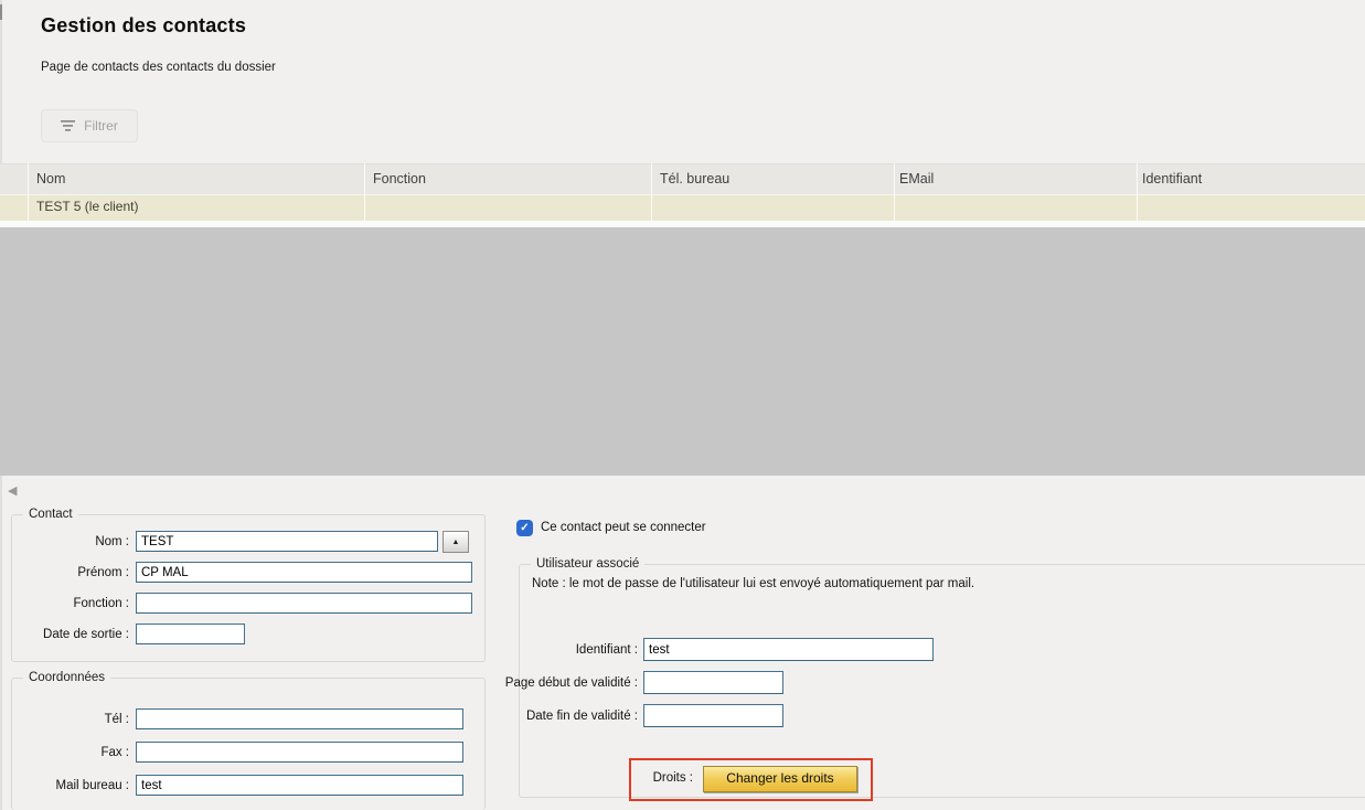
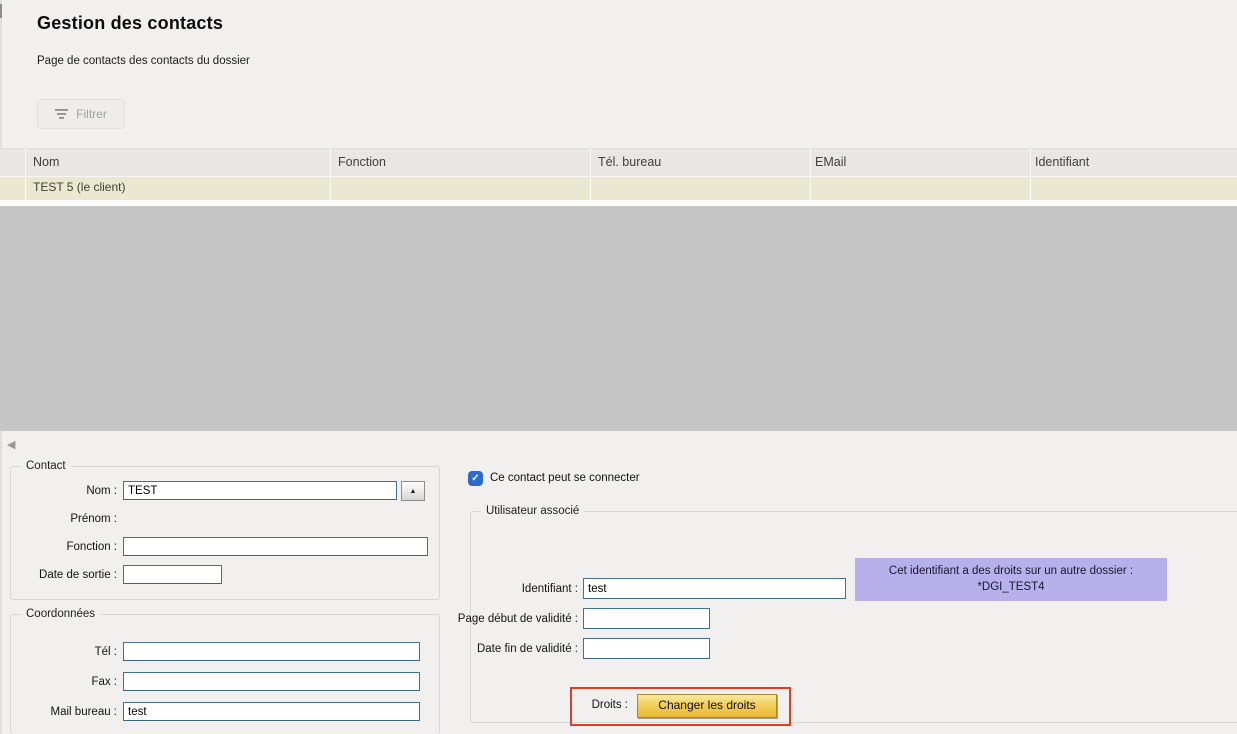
  Gestion des contacts
  Page de contacts des contacts du dossier
  Filtrer
  Nom
  Fonction
  Tél. bureau
  EMail
  Identifiant
  TEST 5 (le client)
  ◀
  Contact
  Nom :
  TEST
  Prénom :
- CP MAL
  Fonction :
  Date de sortie :
  Coordonnées
  Tél :
  Fax :
  Mail bureau :
  test
  ✓
  Ce contact peut se connecter
  Utilisateur associé
- Note : le mot de passe de l'utilisateur lui est envoyé automatiquement par mail.
  Identifiant :
  test
+ Cet identifiant a des droits sur un autre dossier :
+ *DGI_TEST4
  Page début de validité :
  Date fin de validité :
  Droits :
  Changer les droits
